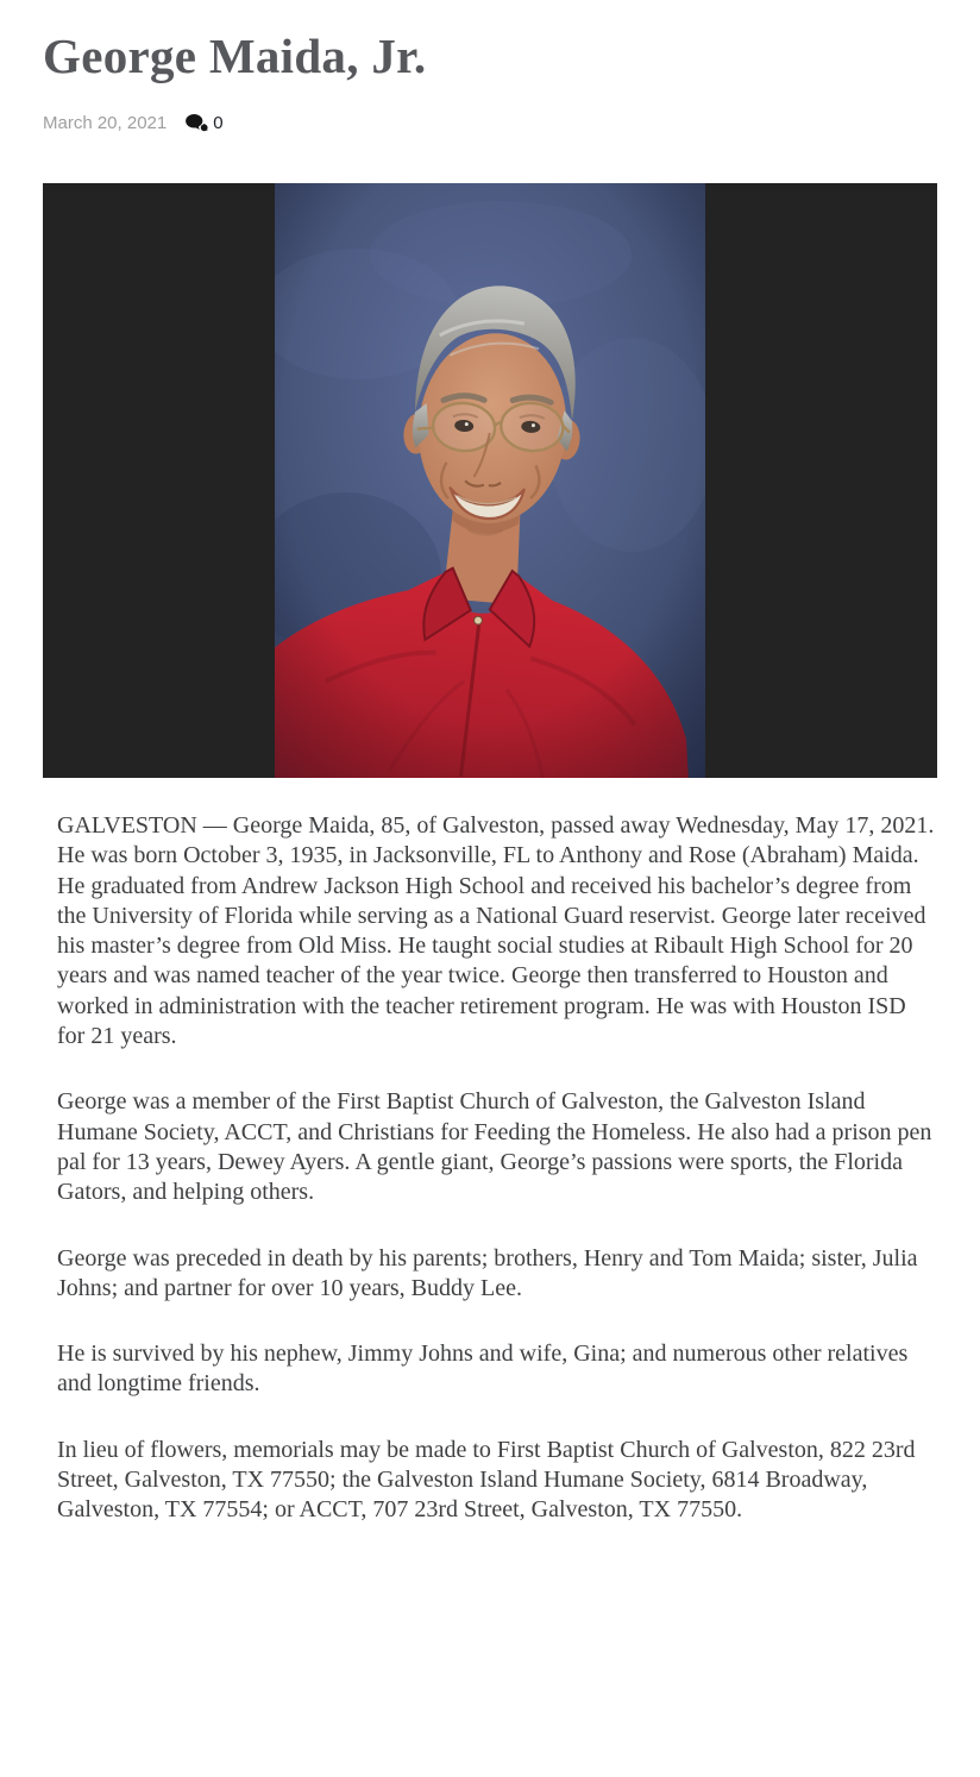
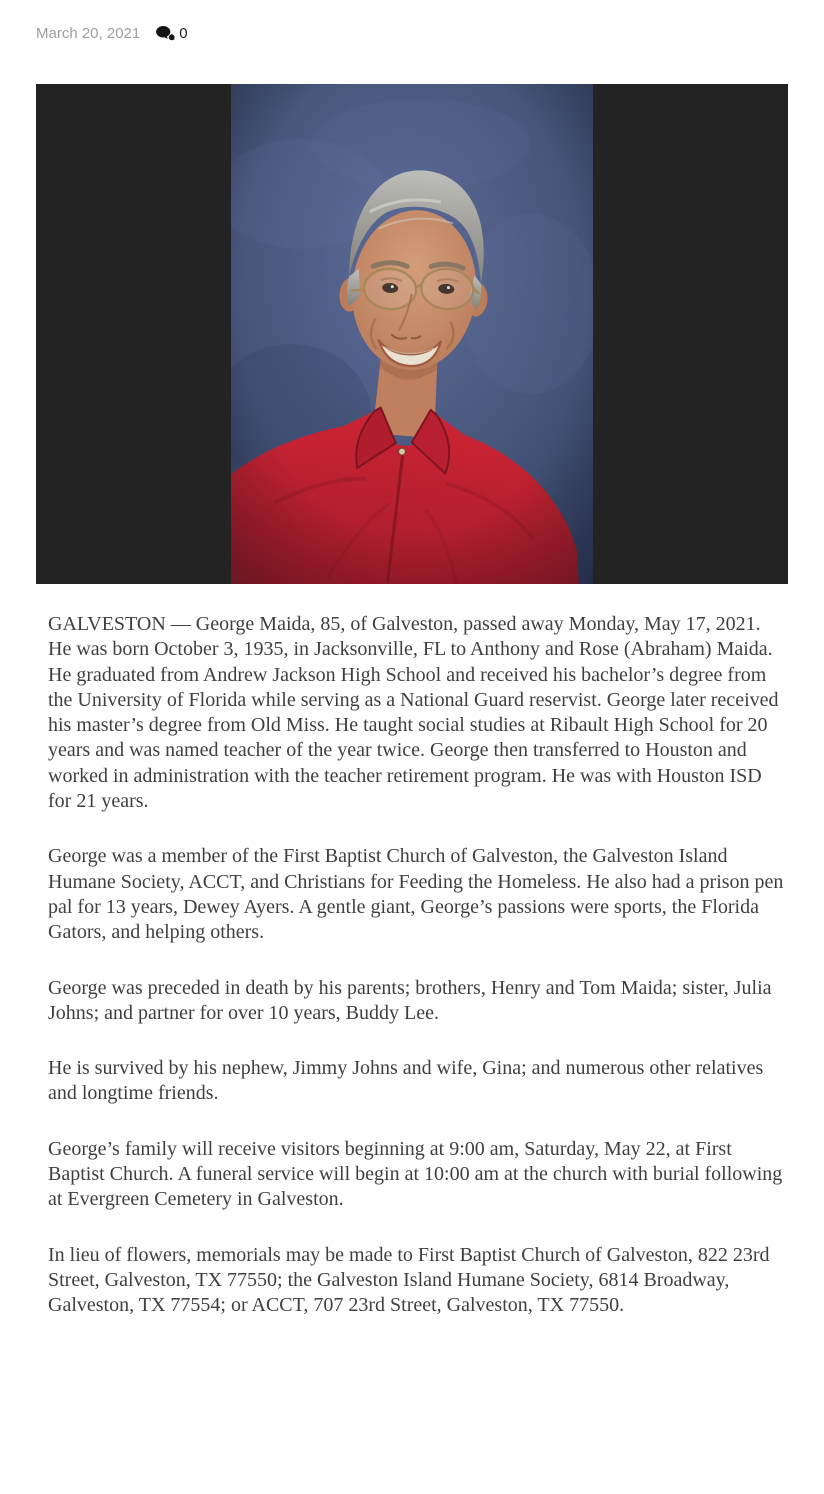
- George Maida, Jr.
  March 20, 2021
  0
- GALVESTON — George Maida, 85, of Galveston, passed away Wednesday, May 17, 2021. He was born October 3, 1935, in Jacksonville, FL to Anthony and Rose (Abraham) Maida. He graduated from Andrew Jackson High School and received his bachelor’s degree from the University of Florida while serving as a National Guard reservist. George later received his master’s degree from Old Miss. He taught social studies at Ribault High School for 20 years and was named teacher of the year twice. George then transferred to Houston and worked in administration with the teacher retirement program. He was with Houston ISD for 21 years.
+ GALVESTON — George Maida, 85, of Galveston, passed away Monday, May 17, 2021. He was born October 3, 1935, in Jacksonville, FL to Anthony and Rose (Abraham) Maida. He graduated from Andrew Jackson High School and received his bachelor’s degree from the University of Florida while serving as a National Guard reservist. George later received his master’s degree from Old Miss. He taught social studies at Ribault High School for 20 years and was named teacher of the year twice. George then transferred to Houston and worked in administration with the teacher retirement program. He was with Houston ISD for 21 years.
  George was a member of the First Baptist Church of Galveston, the Galveston Island Humane Society, ACCT, and Christians for Feeding the Homeless. He also had a prison pen pal for 13 years, Dewey Ayers. A gentle giant, George’s passions were sports, the Florida Gators, and helping others.
  George was preceded in death by his parents; brothers, Henry and Tom Maida; sister, Julia Johns; and partner for over 10 years, Buddy Lee.
  He is survived by his nephew, Jimmy Johns and wife, Gina; and numerous other relatives and longtime friends.
+ George’s family will receive visitors beginning at 9:00 am, Saturday, May 22, at First Baptist Church. A funeral service will begin at 10:00 am at the church with burial following at Evergreen Cemetery in Galveston.
  In lieu of flowers, memorials may be made to First Baptist Church of Galveston, 822 23rd Street, Galveston, TX 77550; the Galveston Island Humane Society, 6814 Broadway, Galveston, TX 77554; or ACCT, 707 23rd Street, Galveston, TX 77550.
